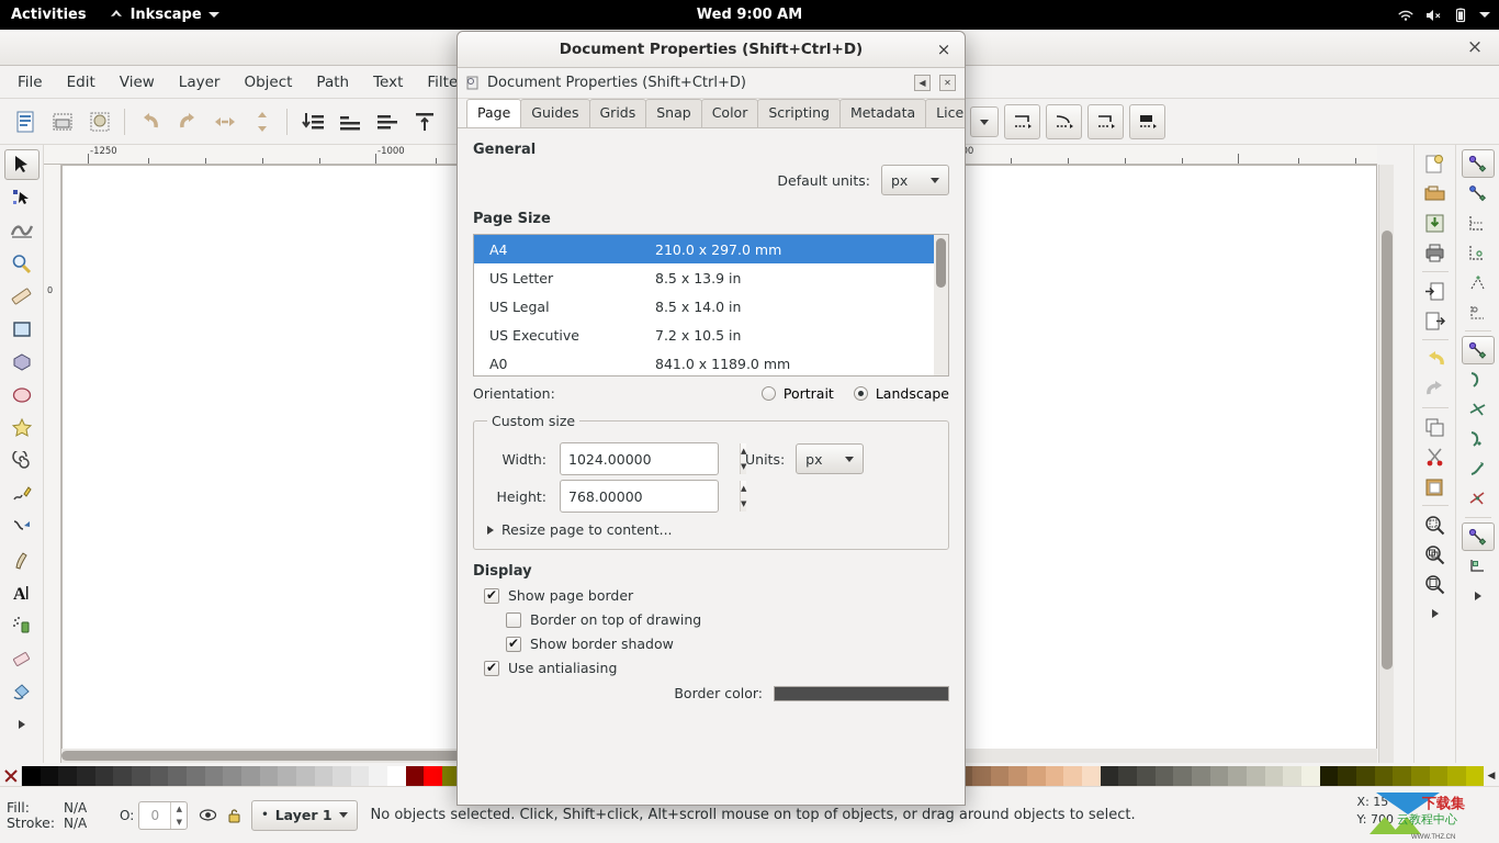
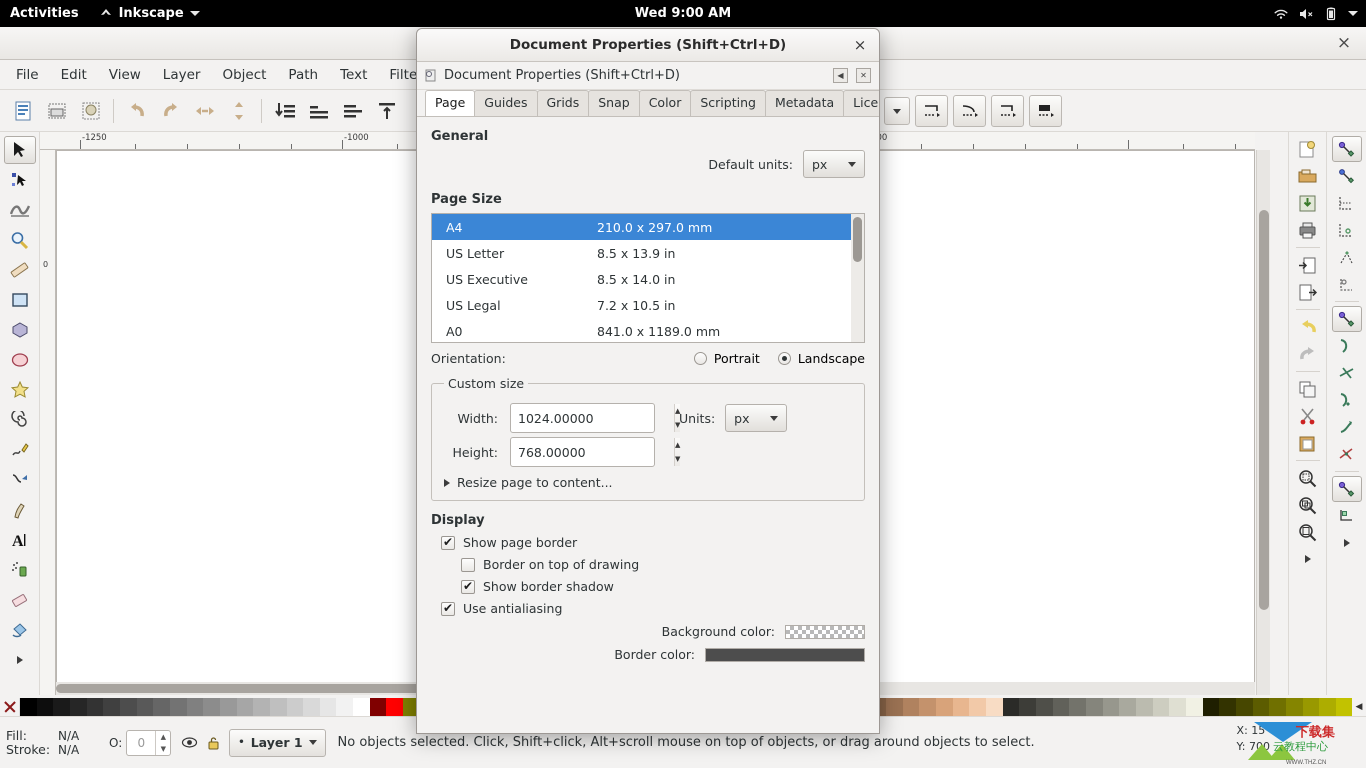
  Activities
  Inkscape
  Wed 9:00 AM
  ×
  File
  Edit
  View
  Layer
  Object
  Path
  Text
  Filte
  A
  -1250
  -1000
  0
  ◀
  Fill:
  N/A
  Stroke:
  N/A
  O:
  0
  ▲
  ▼
  •
  Layer 1
  No objects selected. Click, Shift+click, Alt+scroll mouse on top of objects, or drag around objects to select.
  X: 15
  Y: 700
  下载集
  云教程中心
  Document Properties (Shift+Ctrl+D)
  ×
  Document Properties (Shift+Ctrl+D)
  ◀
  ✕
  Page
  Guides
  Grids
  Snap
  Color
  Scripting
  Metadata
  General
  Default units:
  px
  Page Size
  A4
  210.0 x 297.0 mm
  US Letter
  8.5 x 13.9 in
- US Legal
+ US Executive
  8.5 x 14.0 in
- US Executive
+ US Legal
  7.2 x 10.5 in
  A0
  841.0 x 1189.0 mm
  Orientation:
  Portrait
  Landscape
  Custom size
  Width:
  1024.00000
  ▲
  ▼
  Units:
  px
  Height:
  768.00000
  ▲
  ▼
  Resize page to content...
  Display
  Show page border
  Border on top of drawing
  Show border shadow
  Use antialiasing
+ Background color:
  Border color:
